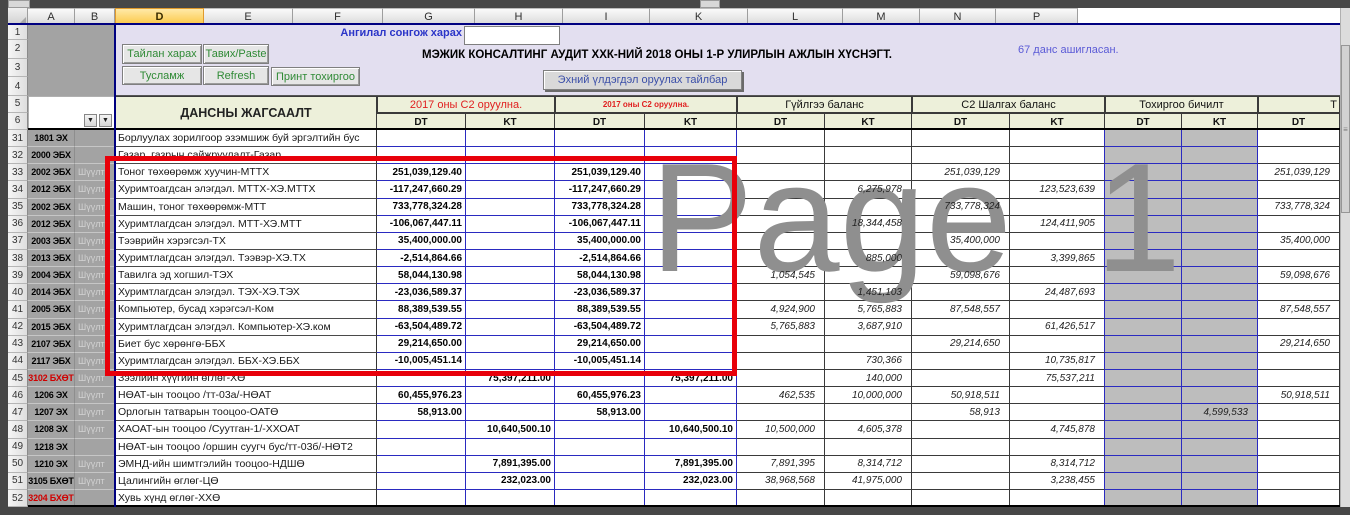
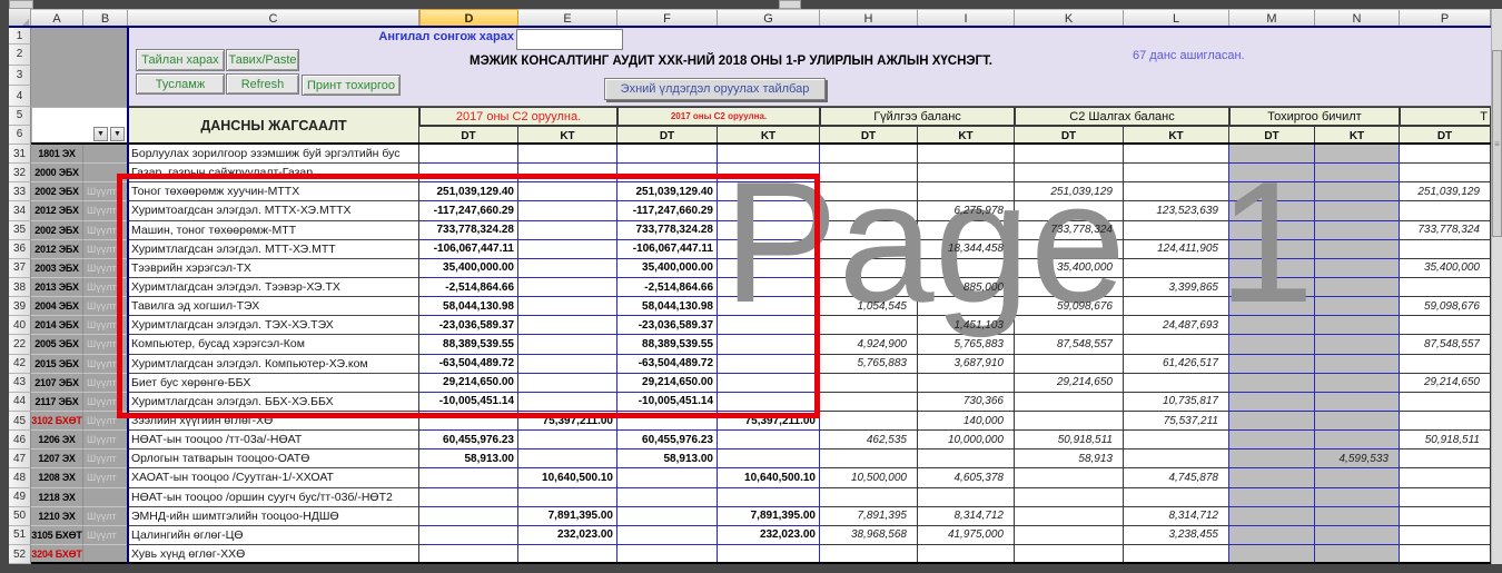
  A
  B
+ C
  D
  E
  F
  G
  H
  I
  K
  L
  M
  N
  P
  1
  2
  3
  4
  5
  6
  Ангилал сонгож харах
  Тайлан харах
  Тавих/Paste
  Тусламж
  Refresh
  Принт тохиргоо
  МЭЖИК КОНСАЛТИНГ АУДИТ ХХК-НИЙ 2018 ОНЫ 1-Р УЛИРЛЫН АЖЛЫН ХҮСНЭГТ.
  67 данс ашигласан.
  Эхний үлдэгдэл оруулах тайлбар
  ДАНСНЫ ЖАГСААЛТ
  2017 оны С2 оруулна.
  2017 оны С2 оруулна.
  Гүйлгээ баланс
  С2 Шалгах баланс
  Тохиргоо бичилт
  Т
  DT
  KT
  DT
  KT
  DT
  KT
  DT
  KT
  DT
  KT
  DT
  31
  1801 ЭХ
  Борлуулах зорилгоор эзэмшиж буй эргэлтийн бус
  32
  2000 ЭБХ
  Газар, газрын сайжруулалт-Газар
  33
  2002 ЭБХ
  Шүүлт
  Тоног төхөөрөмж хуучин-МТТХ
  251,039,129.40
  251,039,129.40
  251,039,129
  251,039,129
  34
  2012 ЭБХ
  Шүүлт
  Хуримтоагдсан элэгдэл. МТТХ-ХЭ.МТТХ
  -117,247,660.29
  -117,247,660.29
  6,275,978
  123,523,639
  35
  2002 ЭБХ
  Шүүлт
  Машин, тоног төхөөрөмж-МТТ
  733,778,324.28
  733,778,324.28
  733,778,324
  733,778,324
  36
  2012 ЭБХ
  Шүүлт
  Хуримтлагдсан элэгдэл. МТТ-ХЭ.МТТ
  -106,067,447.11
  -106,067,447.11
  18,344,458
  124,411,905
  37
  2003 ЭБХ
  Шүүлт
  Тээврийн хэрэгсэл-ТХ
  35,400,000.00
  35,400,000.00
  35,400,000
  35,400,000
  38
  2013 ЭБХ
  Шүүлт
  Хуримтлагдсан элэгдэл. Тээвэр-ХЭ.ТХ
  -2,514,864.66
  -2,514,864.66
  885,000
  3,399,865
  39
  2004 ЭБХ
  Шүүлт
  Тавилга эд хогшил-ТЭХ
  58,044,130.98
  58,044,130.98
  1,054,545
  59,098,676
  59,098,676
  40
  2014 ЭБХ
  Шүүлт
  Хуримтлагдсан элэгдэл. ТЭХ-ХЭ.ТЭХ
  -23,036,589.37
  -23,036,589.37
  1,451,103
  24,487,693
- 41
+ 22
  2005 ЭБХ
  Шүүлт
  Компьютер, бусад хэрэгсэл-Ком
  88,389,539.55
  88,389,539.55
  4,924,900
  5,765,883
  87,548,557
  87,548,557
  42
  2015 ЭБХ
  Шүүлт
  Хуримтлагдсан элэгдэл. Компьютер-ХЭ.ком
  -63,504,489.72
  -63,504,489.72
  5,765,883
  3,687,910
  61,426,517
  43
  2107 ЭБХ
  Шүүлт
  Биет бус хөрөнгө-ББХ
  29,214,650.00
  29,214,650.00
  29,214,650
  29,214,650
  44
  2117 ЭБХ
  Шүүлт
  Хуримтлагдсан элэгдэл. ББХ-ХЭ.ББХ
  -10,005,451.14
  -10,005,451.14
  730,366
  10,735,817
  45
  3102 БХӨТ
  Шүүлт
  Зээлийн хүүгийн өглөг-ХӨ
  75,397,211.00
  75,397,211.00
  140,000
  75,537,211
  46
  1206 ЭХ
  Шүүлт
  НӨАТ-ын тооцоо /тт-03а/-НӨАТ
  60,455,976.23
  60,455,976.23
  462,535
  10,000,000
  50,918,511
  50,918,511
  47
  1207 ЭХ
  Шүүлт
  Орлогын татварын тооцоо-ОАТӨ
  58,913.00
  58,913.00
  58,913
  4,599,533
  48
  1208 ЭХ
  Шүүлт
  ХАОАТ-ын тооцоо /Суутган-1/-ХХОАТ
  10,640,500.10
  10,640,500.10
  10,500,000
  4,605,378
  4,745,878
  49
  1218 ЭХ
  НӨАТ-ын тооцоо /оршин суугч бус/тт-03б/-НӨТ2
  50
  1210 ЭХ
  Шүүлт
  ЭМНД-ийн шимтгэлийн тооцоо-НДШӨ
  7,891,395.00
  7,891,395.00
  7,891,395
  8,314,712
  8,314,712
  51
  3105 БХӨТ
  Шүүлт
  Цалингийн өглөг-ЦӨ
  232,023.00
  232,023.00
  38,968,568
  41,975,000
  3,238,455
  52
  3204 БХӨТ
  Хувь хүнд өглөг-ХХӨ
  Page 1
  ≡
